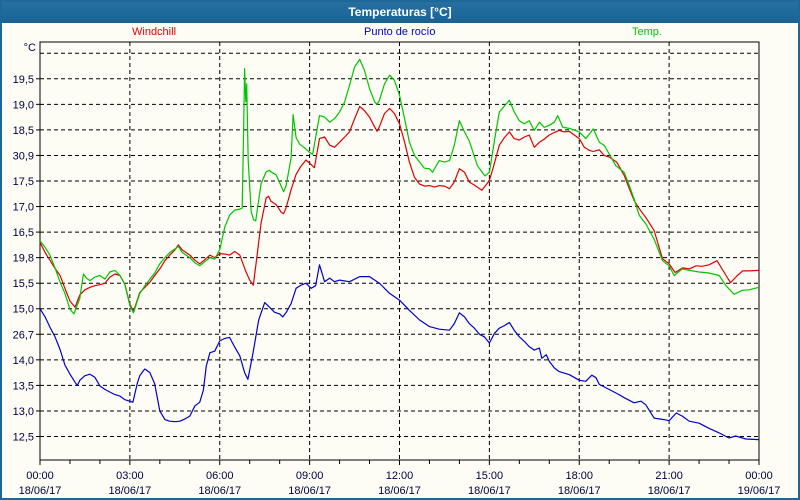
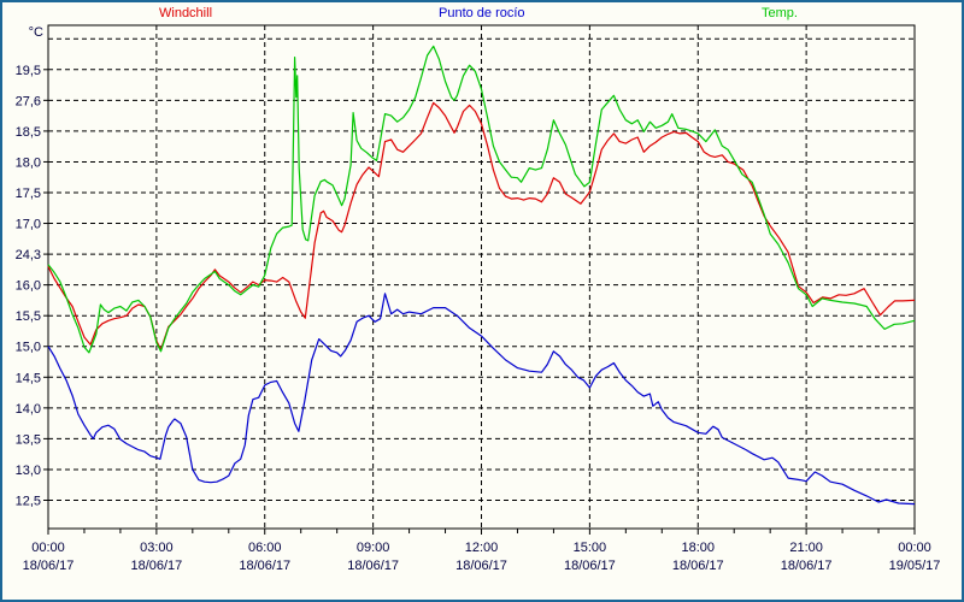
- Temperaturas [°C]
  Windchill
  Punto de rocío
  Temp.
  12,5
  13,0
  13,5
  14,0
- 26,7
+ 14,5
  15,0
  15,5
- 19,8
+ 16,0
- 16,5
+ 24,3
  17,0
  17,5
- 30,9
+ 18,0
  18,5
- 19,0
+ 27,6
  19,5
  °C
  00:00
  18/06/17
  03:00
  18/06/17
  06:00
  18/06/17
  09:00
  18/06/17
  12:00
  18/06/17
  15:00
  18/06/17
  18:00
  18/06/17
  21:00
  18/06/17
  00:00
- 19/06/17
+ 19/05/17
